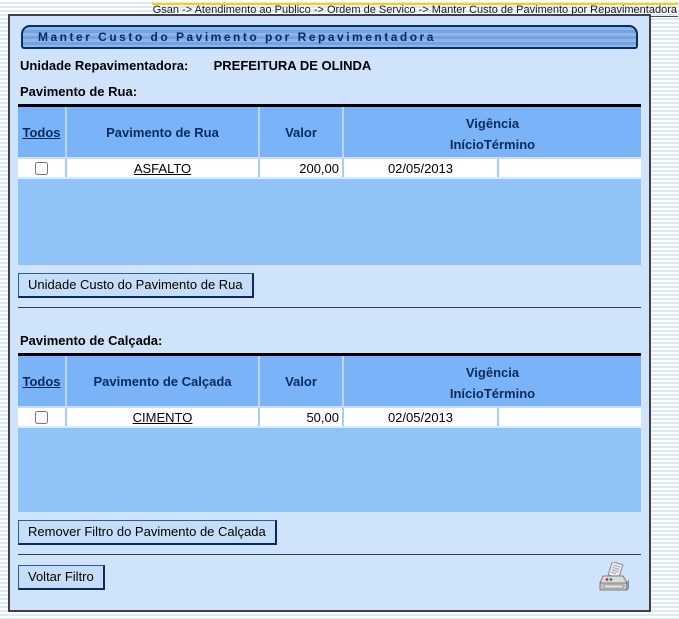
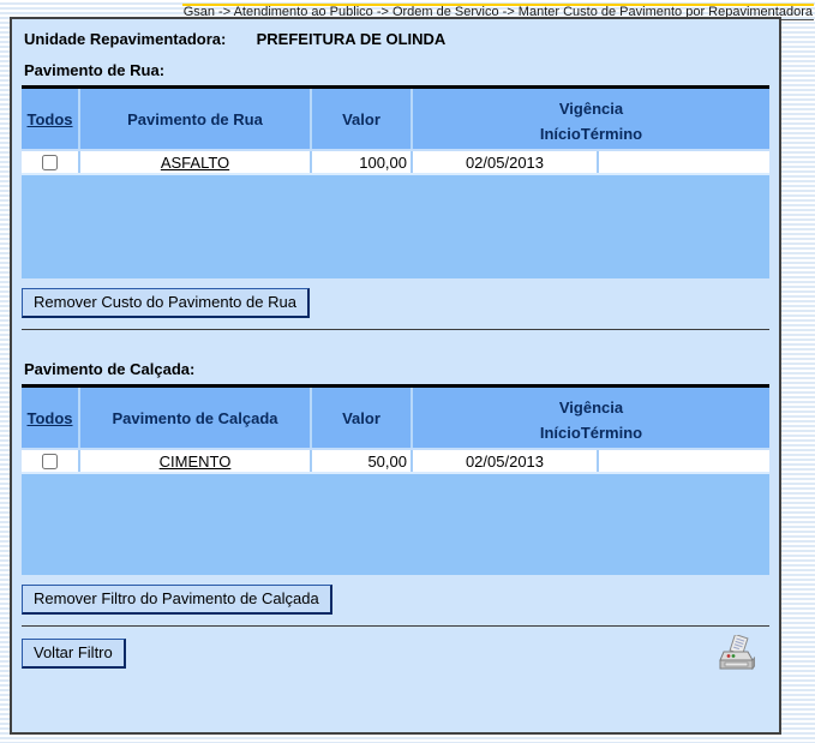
  Gsan -> Atendimento ao Publico -> Ordem de Servico -> Manter Custo de Pavimento por Repavimentadora
- Manter Custo do Pavimento por Repavimentadora
  Unidade Repavimentadora: PREFEITURA DE OLINDA
  Pavimento de Rua:
  Todos
  Pavimento de Rua
  Valor
  Vigência
  Início
  Término
  ASFALTO
- 200,00
+ 100,00
  02/05/2013
- Unidade Custo do Pavimento de Rua
+ Remover Custo do Pavimento de Rua
  Pavimento de Calçada:
  Todos
  Pavimento de Calçada
  Valor
  Vigência
  Início
  Término
  CIMENTO
  50,00
  02/05/2013
  Remover Filtro do Pavimento de Calçada
  Voltar Filtro
